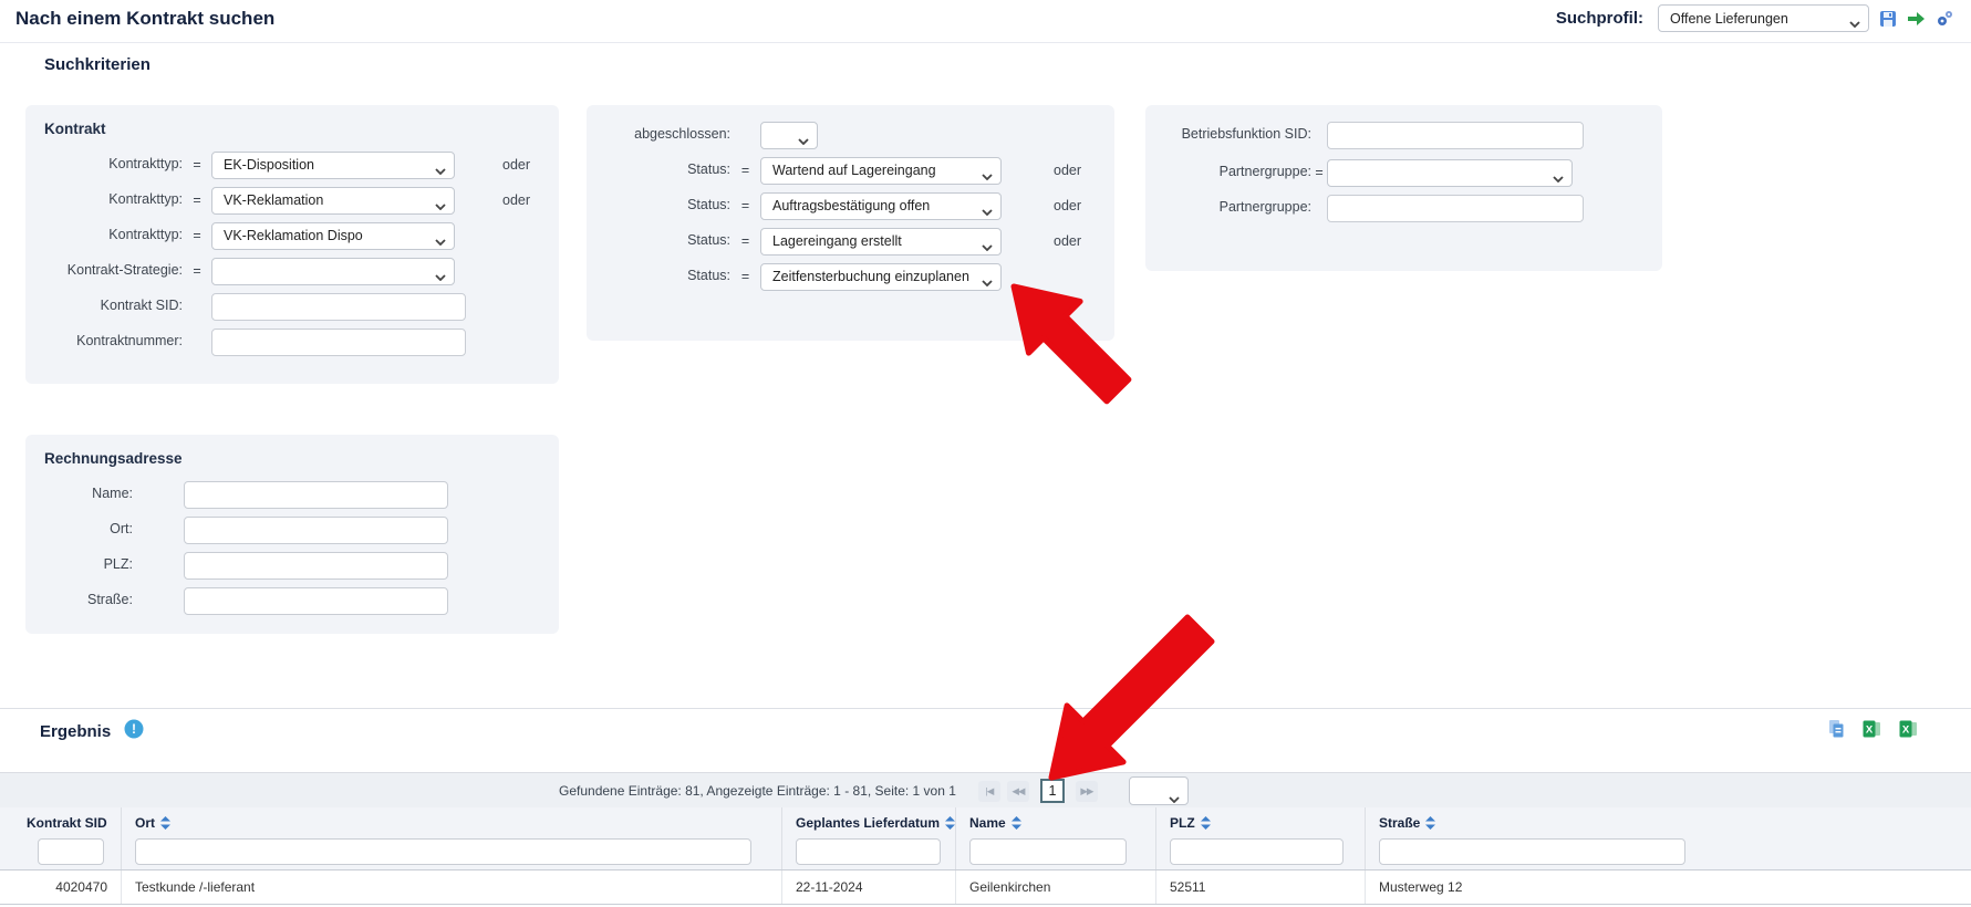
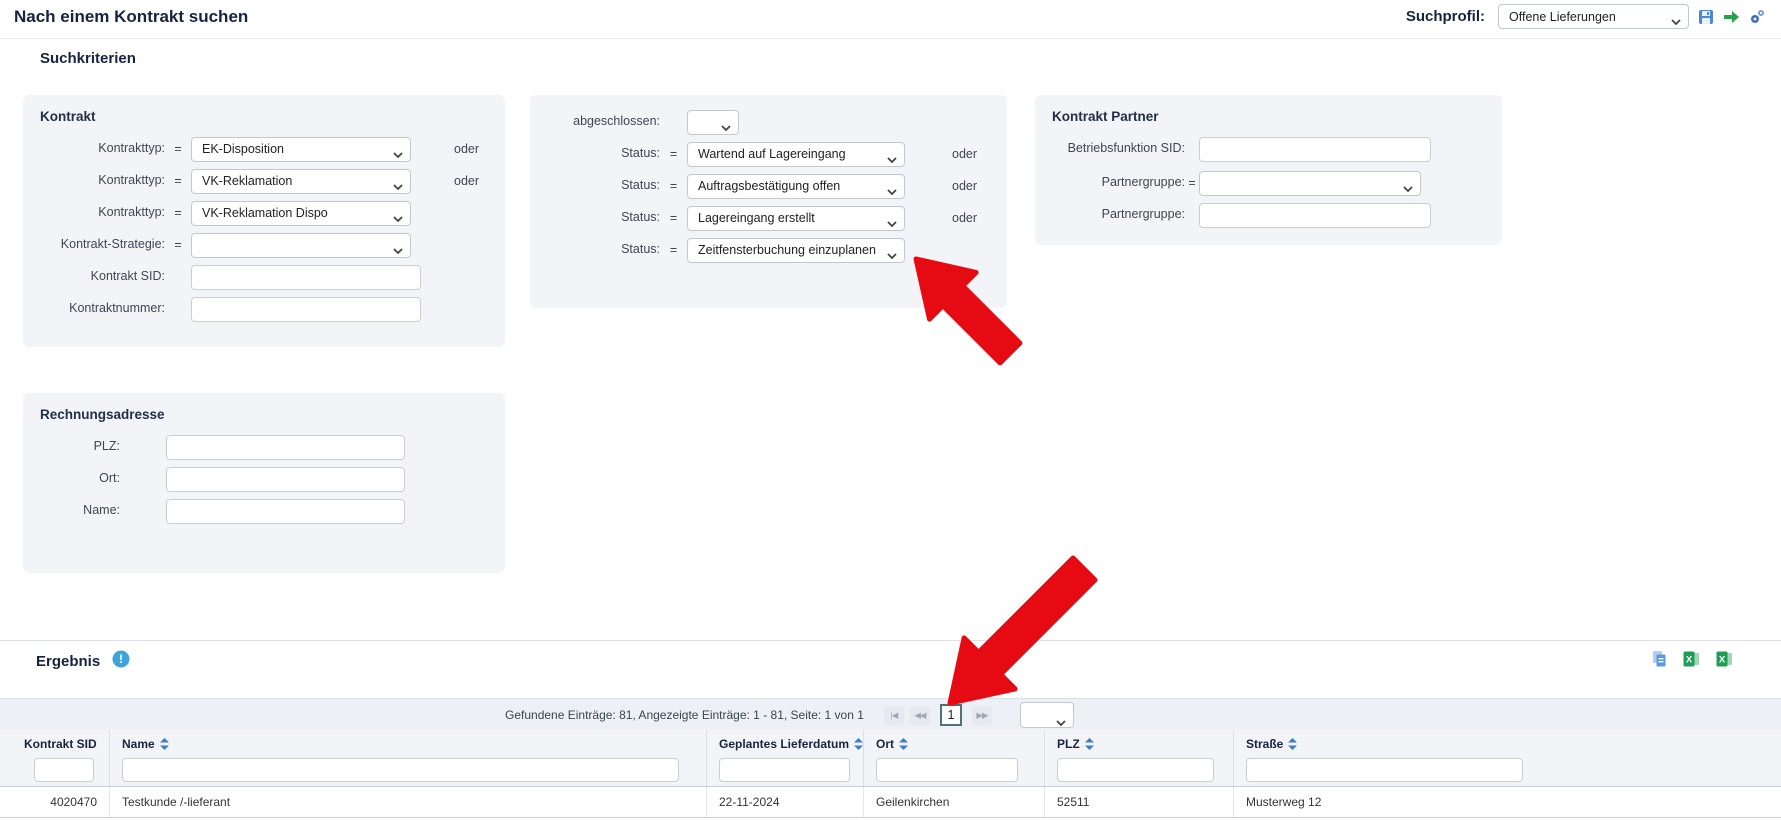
  Nach einem Kontrakt suchen
  Suchprofil:
  Offene Lieferungen
  Suchkriterien
  Kontrakt
  Kontrakttyp:
  =
  EK-Disposition
  oder
  Kontrakttyp:
  =
  VK-Reklamation
  oder
  Kontrakttyp:
  =
  VK-Reklamation Dispo
  Kontrakt-Strategie:
  =
  Kontrakt SID:
  Kontraktnummer:
  abgeschlossen:
  Status:
  =
  Wartend auf Lagereingang
  oder
  Status:
  =
  Auftragsbestätigung offen
  oder
  Status:
  =
  Lagereingang erstellt
  oder
  Status:
  =
  Zeitfensterbuchung einzuplanen
+ Kontrakt Partner
  Betriebsfunktion SID:
  Partnergruppe:
  =
  Partnergruppe:
  Rechnungsadresse
- Name:
+ PLZ:
  Ort:
- PLZ:
+ Name:
- Straße:
  Ergebnis
  !
  X
  X
  Gefundene Einträge: 81, Angezeigte Einträge: 1 - 81, Seite: 1 von 1
  |◀
  ◀◀
  1
  ▶▶
  Kontrakt SID
- Ort
+ Name
  Geplantes Lieferdatum
- Name
+ Ort
  PLZ
  Straße
  4020470
  Testkunde /-lieferant
  22-11-2024
  Geilenkirchen
  52511
  Musterweg 12
